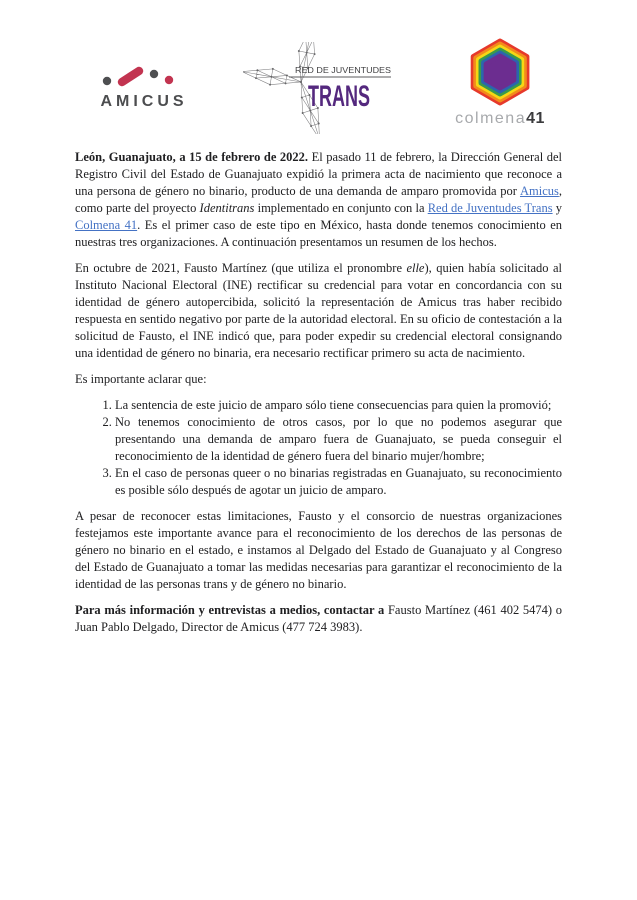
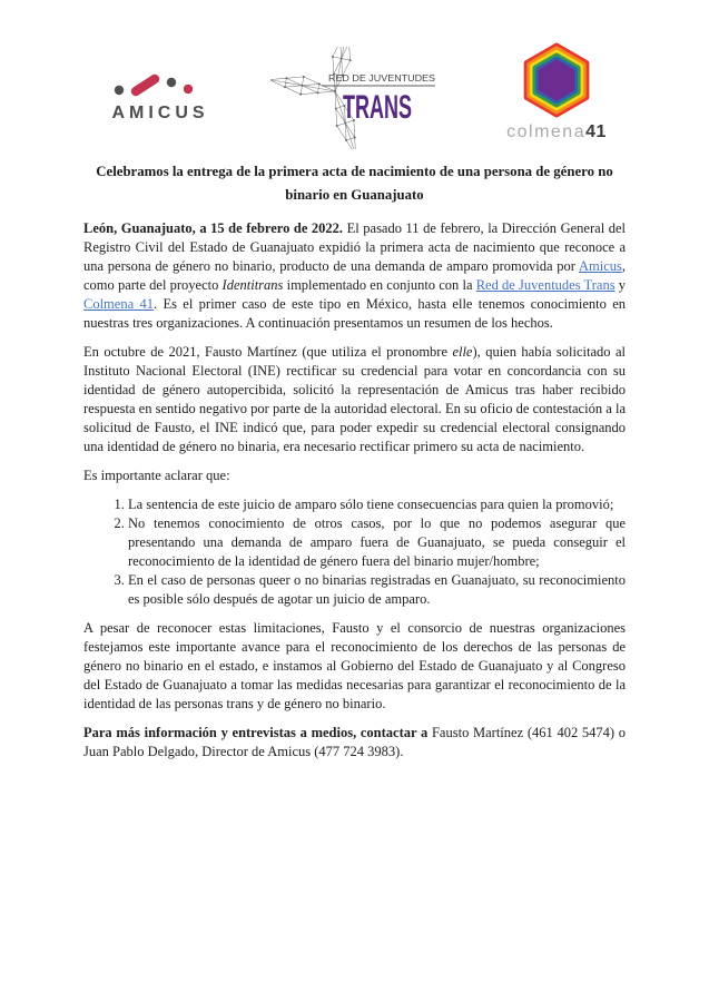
  AMICUS
  RED DE JUVENTUDES
  TRANS
  colmena41
+ Celebramos la entrega de la primera acta de nacimiento de una persona de género no binario en Guanajuato
- León, Guanajuato, a 15 de febrero de 2022. El pasado 11 de febrero, la Dirección General del Registro Civil del Estado de Guanajuato expidió la primera acta de nacimiento que reconoce a una persona de género no binario, producto de una demanda de amparo promovida por Amicus, como parte del proyecto Identitrans implementado en conjunto con la Red de Juventudes Trans y Colmena 41. Es el primer caso de este tipo en México, hasta donde tenemos conocimiento en nuestras tres organizaciones. A continuación presentamos un resumen de los hechos.
+ León, Guanajuato, a 15 de febrero de 2022. El pasado 11 de febrero, la Dirección General del Registro Civil del Estado de Guanajuato expidió la primera acta de nacimiento que reconoce a una persona de género no binario, producto de una demanda de amparo promovida por Amicus, como parte del proyecto Identitrans implementado en conjunto con la Red de Juventudes Trans y Colmena 41. Es el primer caso de este tipo en México, hasta elle tenemos conocimiento en nuestras tres organizaciones. A continuación presentamos un resumen de los hechos.
  En octubre de 2021, Fausto Martínez (que utiliza el pronombre elle), quien había solicitado al Instituto Nacional Electoral (INE) rectificar su credencial para votar en concordancia con su identidad de género autopercibida, solicitó la representación de Amicus tras haber recibido respuesta en sentido negativo por parte de la autoridad electoral. En su oficio de contestación a la solicitud de Fausto, el INE indicó que, para poder expedir su credencial electoral consignando una identidad de género no binaria, era necesario rectificar primero su acta de nacimiento.
  Es importante aclarar que:
  La sentencia de este juicio de amparo sólo tiene consecuencias para quien la promovió;
  No tenemos conocimiento de otros casos, por lo que no podemos asegurar que presentando una demanda de amparo fuera de Guanajuato, se pueda conseguir el reconocimiento de la identidad de género fuera del binario mujer/hombre;
  En el caso de personas queer o no binarias registradas en Guanajuato, su reconocimiento es posible sólo después de agotar un juicio de amparo.
- A pesar de reconocer estas limitaciones, Fausto y el consorcio de nuestras organizaciones festejamos este importante avance para el reconocimiento de los derechos de las personas de género no binario en el estado, e instamos al Delgado del Estado de Guanajuato y al Congreso del Estado de Guanajuato a tomar las medidas necesarias para garantizar el reconocimiento de la identidad de las personas trans y de género no binario.
+ A pesar de reconocer estas limitaciones, Fausto y el consorcio de nuestras organizaciones festejamos este importante avance para el reconocimiento de los derechos de las personas de género no binario en el estado, e instamos al Gobierno del Estado de Guanajuato y al Congreso del Estado de Guanajuato a tomar las medidas necesarias para garantizar el reconocimiento de la identidad de las personas trans y de género no binario.
  Para más información y entrevistas a medios, contactar a Fausto Martínez (461 402 5474) o Juan Pablo Delgado, Director de Amicus (477 724 3983).
